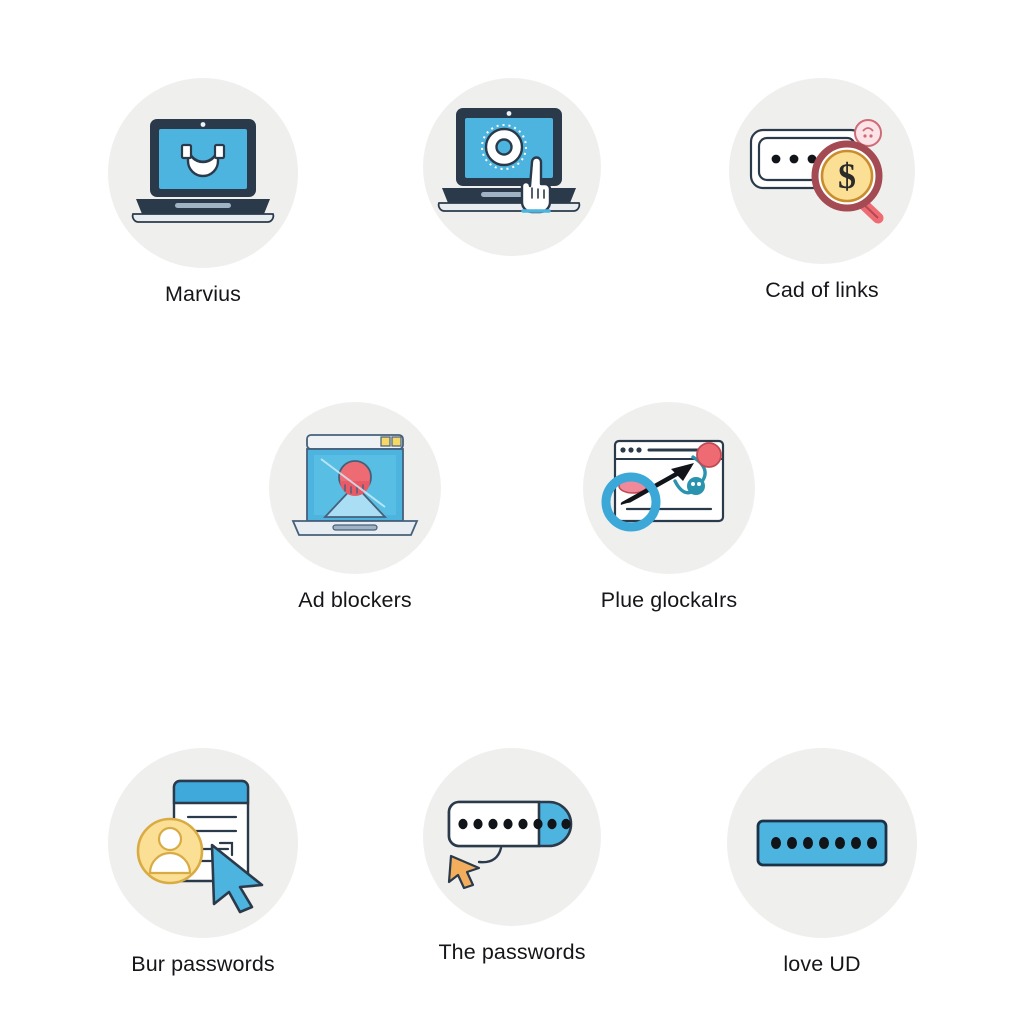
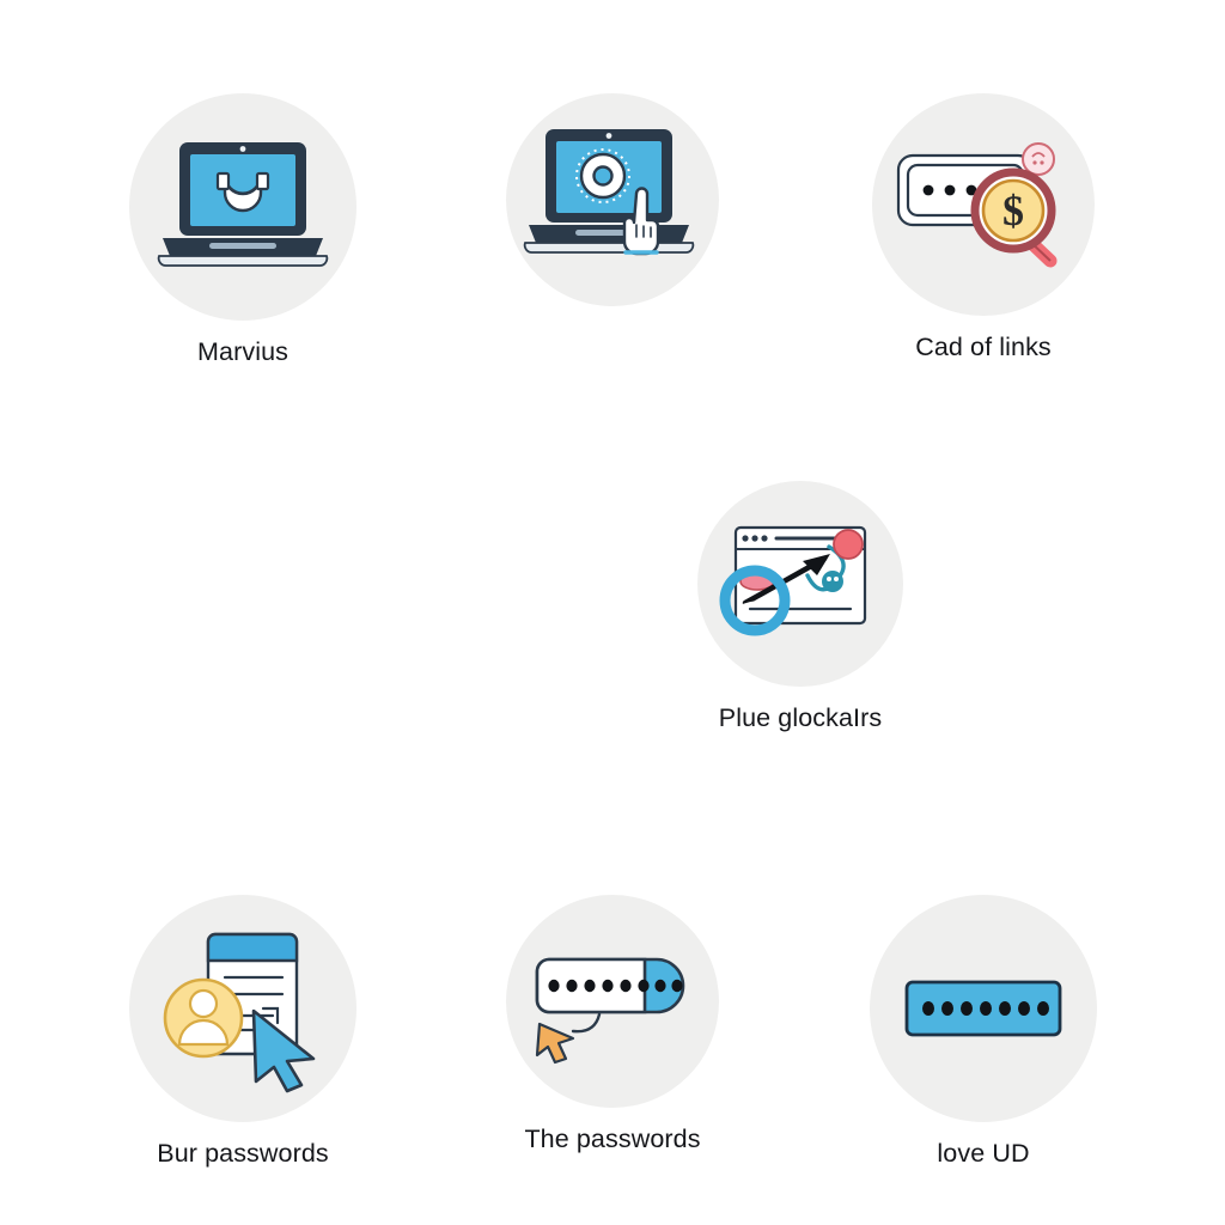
  Marvius
  $
  Cad of links
- Ad blockers
  Plue glockaIrs
  Bur passwords
  The passwords
  love UD
